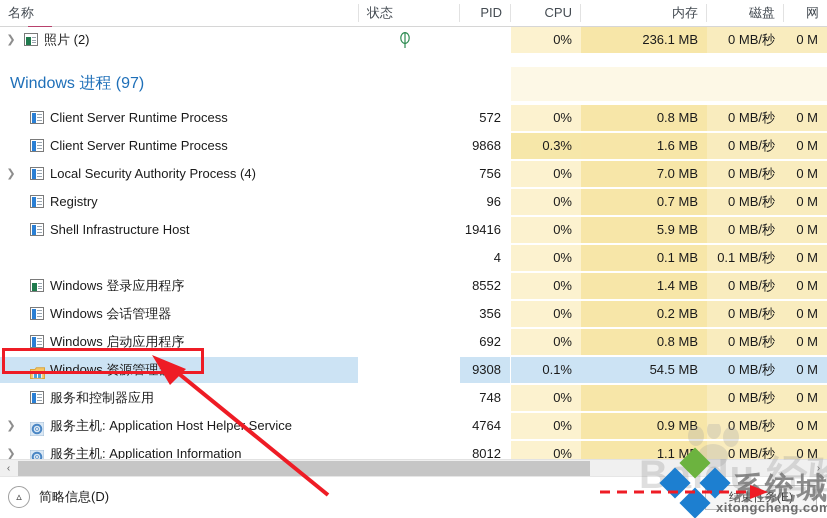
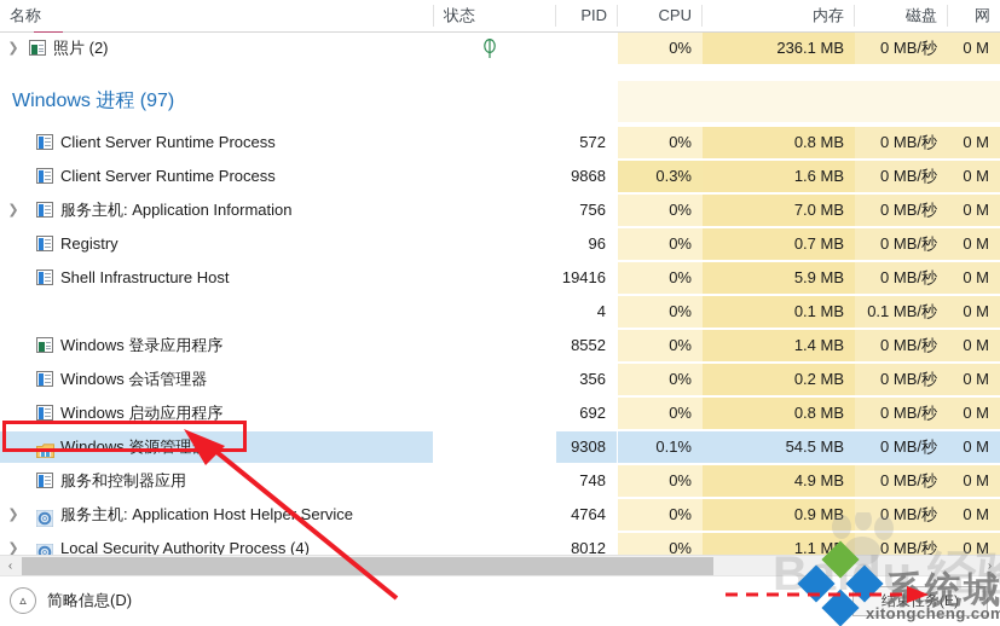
  名称
  状态
  PID
  CPU
  内存
  磁盘
  网
  ❯
  照片 (2)
  0%
  236.1 MB
  0 MB/秒
  0 M
  Windows 进程 (97)
  Client Server Runtime Process
  572
  0%
  0.8 MB
  0 MB/秒
  0 M
  Client Server Runtime Process
  9868
  0.3%
  1.6 MB
  0 MB/秒
  0 M
  ❯
- Local Security Authority Process (4)
+ 服务主机: Application Information
  756
  0%
  7.0 MB
  0 MB/秒
  0 M
  Registry
  96
  0%
  0.7 MB
  0 MB/秒
  0 M
  Shell Infrastructure Host
  19416
  0%
  5.9 MB
  0 MB/秒
  0 M
  4
  0%
  0.1 MB
  0.1 MB/秒
  0 M
  Windows 登录应用程序
  8552
  0%
  1.4 MB
  0 MB/秒
  0 M
  Windows 会话管理器
  356
  0%
  0.2 MB
  0 MB/秒
  0 M
  Windows 启动应用程序
  692
  0%
  0.8 MB
  0 MB/秒
  0 M
  Windows 资源管理
  9308
  0.1%
  54.5 MB
  0 MB/秒
  0 M
  服务和控制器应用
  748
  0%
+ 4.9 MB
  0 MB/秒
  0 M
  ❯
  服务主机: Application Host Helpe Service
  4764
  0%
  0.9 MB
  0 MB/秒
  0 M
  ❯
- 服务主机: Application Information
+ Local Security Authority Process (4)
  8012
  0%
  1.1 M
  0 MB/秒
  0 M
  ‹
  ›
  ▵
  简略信息(D)
  结束任务(E)
  系统城
  xitongcheng.com
